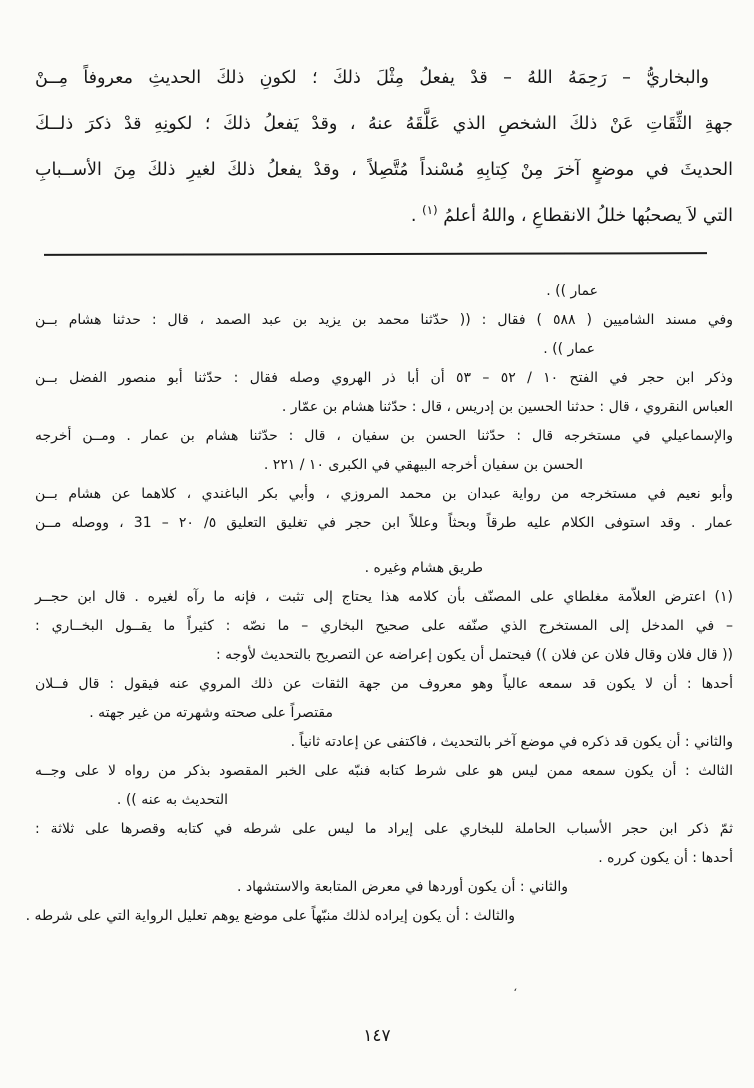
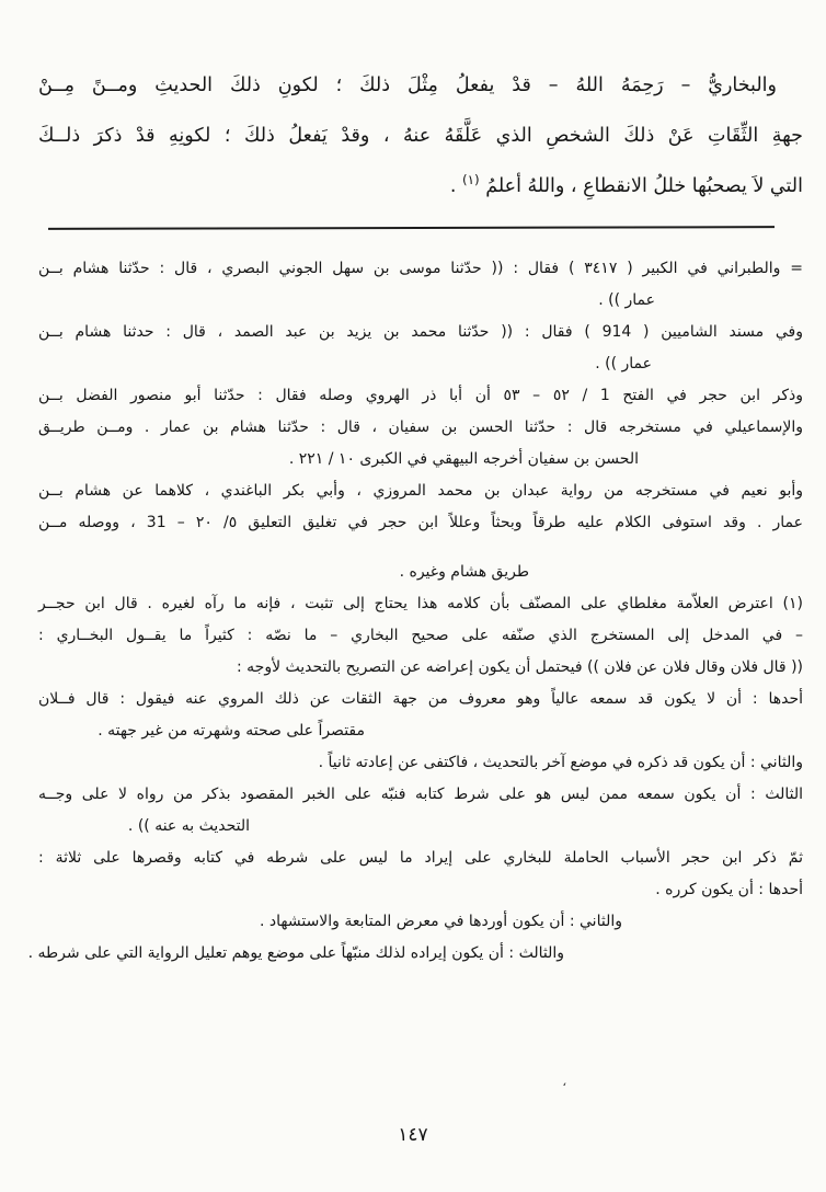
- والبخاريُّ – رَحِمَهُ اللهُ – قدْ يفعلُ مِثْلَ ذلكَ ؛ لكونِ ذلكَ الحديثِ معروفاً مِــنْ
+ والبخاريُّ – رَحِمَهُ اللهُ – قدْ يفعلُ مِثْلَ ذلكَ ؛ لكونِ ذلكَ الحديثِ ومــنً مِــنْ
  جهةِ الثِّقَاتِ عَنْ ذلكَ الشخصِ الذي عَلَّقَهُ عنهُ ، وقدْ يَفعلُ ذلكَ ؛ لكونِهِ قدْ ذكرَ ذلــكَ
- الحديثَ في موضعٍ آخرَ مِنْ كِتابِهِ مُسْنداً مُتَّصِلاً ، وقدْ يفعلُ ذلكَ لغيرِ ذلكَ مِنَ الأســبابِ
  التي لاَ يصحبُها خللُ الانقطاعِ ، واللهُ أعلمُ (١) .
+ = والطبراني في الكبير ( ٣٤١٧ ) فقال : (( حدّثنا موسى بن سهل الجوني البصري ، قال : حدّثنا هشام بــن
  عمار )) .
- وفي مسند الشاميين ( ٥٨٨ ) فقال : (( حدّثنا محمد بن يزيد بن عبد الصمد ، قال : حدثنا هشام بــن
+ وفي مسند الشاميين ( 914 ) فقال : (( حدّثنا محمد بن يزيد بن عبد الصمد ، قال : حدثنا هشام بــن
  عمار )) .
- وذكر ابن حجر في الفتح ١٠ / ٥٢ – ٥٣ أن أبا ذر الهروي وصله فقال : حدّثنا أبو منصور الفضل بــن
+ وذكر ابن حجر في الفتح 1 / ٥٢ – ٥٣ أن أبا ذر الهروي وصله فقال : حدّثنا أبو منصور الفضل بــن
- العباس النقروي ، قال : حدثنا الحسين بن إدريس ، قال : حدّثنا هشام بن عمّار .
- والإسماعيلي في مستخرجه قال : حدّثنا الحسن بن سفيان ، قال : حدّثنا هشام بن عمار . ومــن أخرجه
+ والإسماعيلي في مستخرجه قال : حدّثنا الحسن بن سفيان ، قال : حدّثنا هشام بن عمار . ومــن طريــق
  الحسن بن سفيان أخرجه البيهقي في الكبرى ١٠ / ٢٢١ .
  وأبو نعيم في مستخرجه من رواية عبدان بن محمد المروزي ، وأبي بكر الباغندي ، كلاهما عن هشام بــن
  عمار . وقد استوفى الكلام عليه طرقاً وبحثاً وعللاً ابن حجر في تغليق التعليق ٥/ ٢٠ – 31 ، ووصله مــن
  طريق هشام وغيره .
  (١) اعترض العلاّمة مغلطاي على المصنّف بأن كلامه هذا يحتاج إلى تثبت ، فإنه ما رآه لغيره . قال ابن حجــر
  – في المدخل إلى المستخرج الذي صنّفه على صحيح البخاري – ما نصّه : كثيراً ما يقــول البخــاري :
  (( قال فلان وقال فلان عن فلان )) فيحتمل أن يكون إعراضه عن التصريح بالتحديث لأوجه :
  أحدها : أن لا يكون قد سمعه عالياً وهو معروف من جهة الثقات عن ذلك المروي عنه فيقول : قال فــلان
  مقتصراً على صحته وشهرته من غير جهته .
  والثاني : أن يكون قد ذكره في موضع آخر بالتحديث ، فاكتفى عن إعادته ثانياً .
  الثالث : أن يكون سمعه ممن ليس هو على شرط كتابه فنبّه على الخبر المقصود بذكر من رواه لا على وجــه
  التحديث به عنه )) .
  ثمّ ذكر ابن حجر الأسباب الحاملة للبخاري على إيراد ما ليس على شرطه في كتابه وقصرها على ثلاثة :
  أحدها : أن يكون كرره .
  والثاني : أن يكون أوردها في معرض المتابعة والاستشهاد .
  والثالث : أن يكون إيراده لذلك منبّهاً على موضع يوهم تعليل الرواية التي على شرطه .
  ١٤٧
